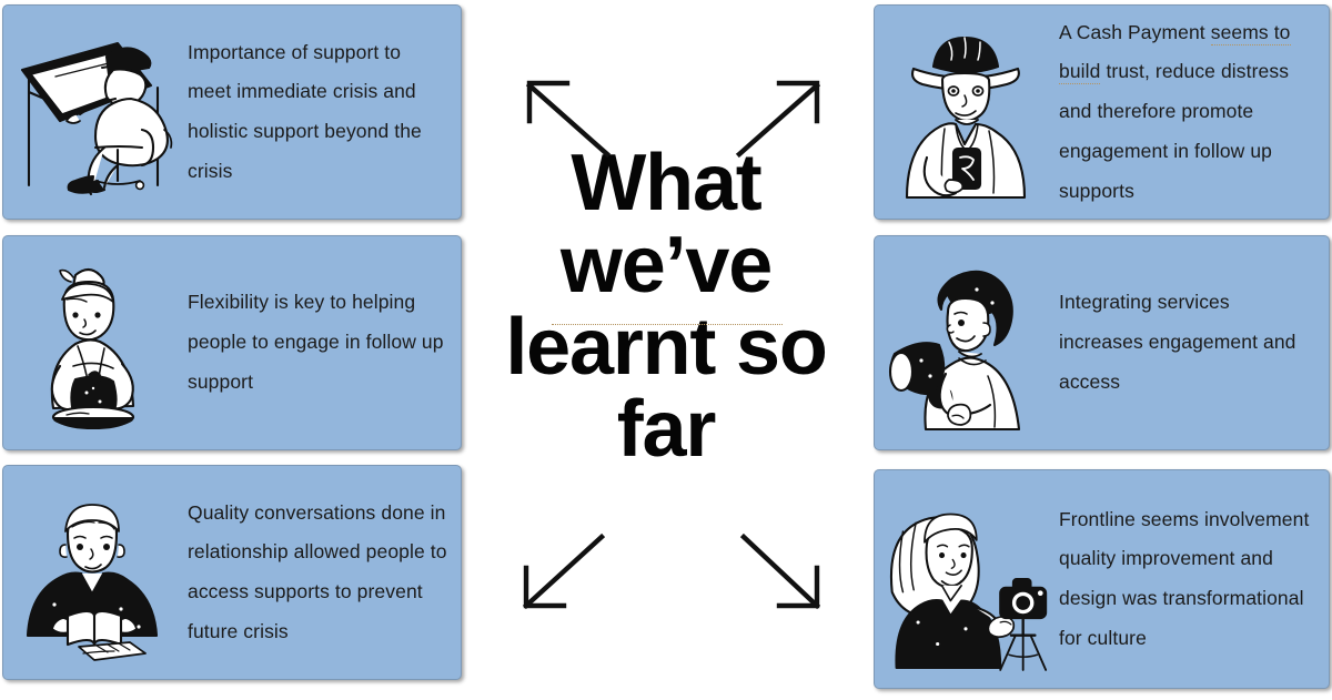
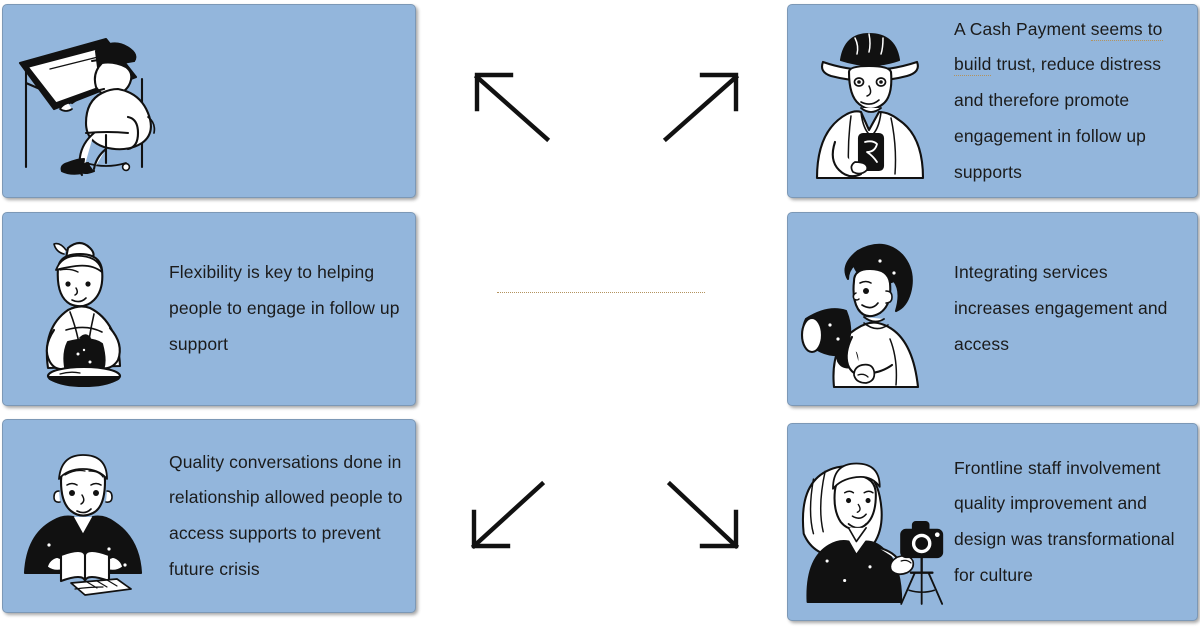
- Importance of support to meet immediate crisis and holistic support beyond the crisis
  Flexibility is key to helping people to engage in follow up support
  Quality conversations done in relationship allowed people to access supports to prevent future crisis
- What
- we’ve
- learnt so
- far
  A Cash Payment seems to build trust, reduce distress and therefore promote engagement in follow up supports
  Integrating services increases engagement and access
- Frontline seems involvement quality improvement and design was transformational for culture
+ Frontline staff involvement quality improvement and design was transformational for culture
